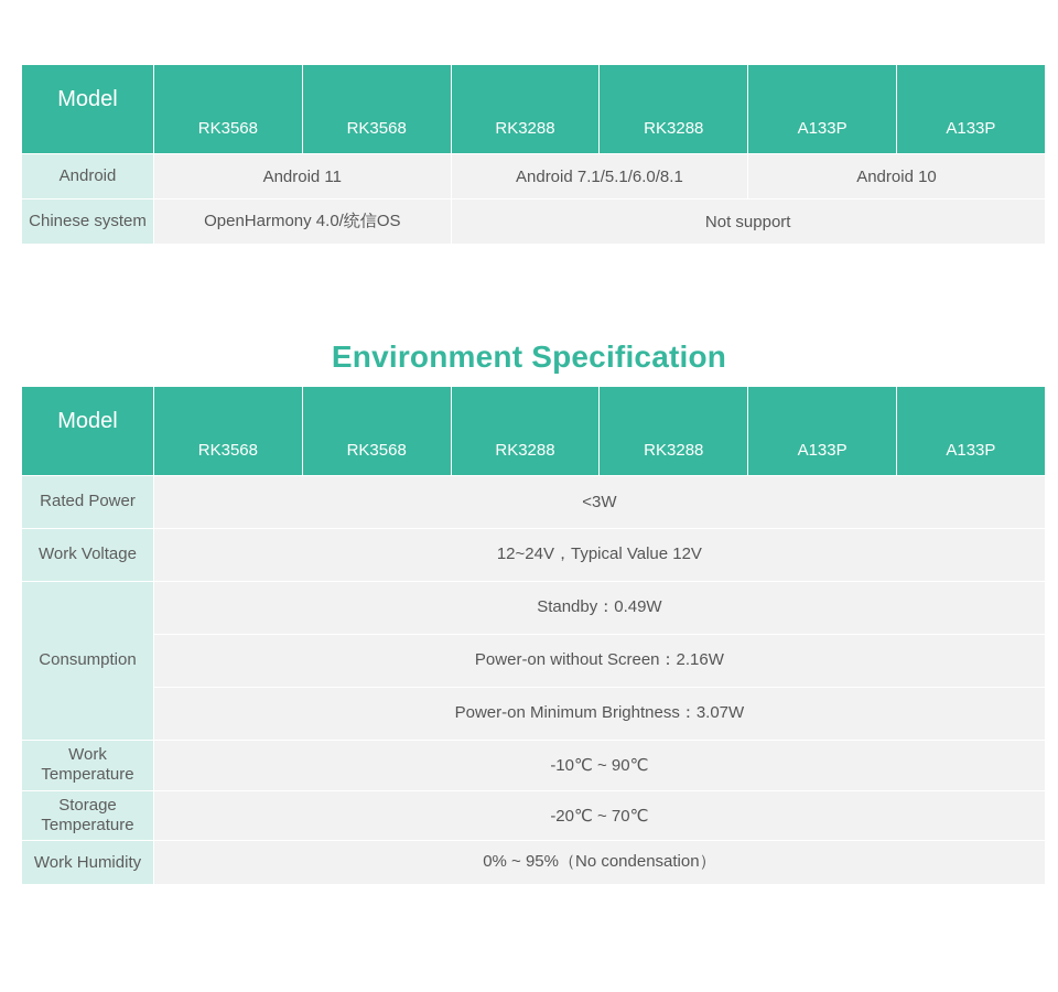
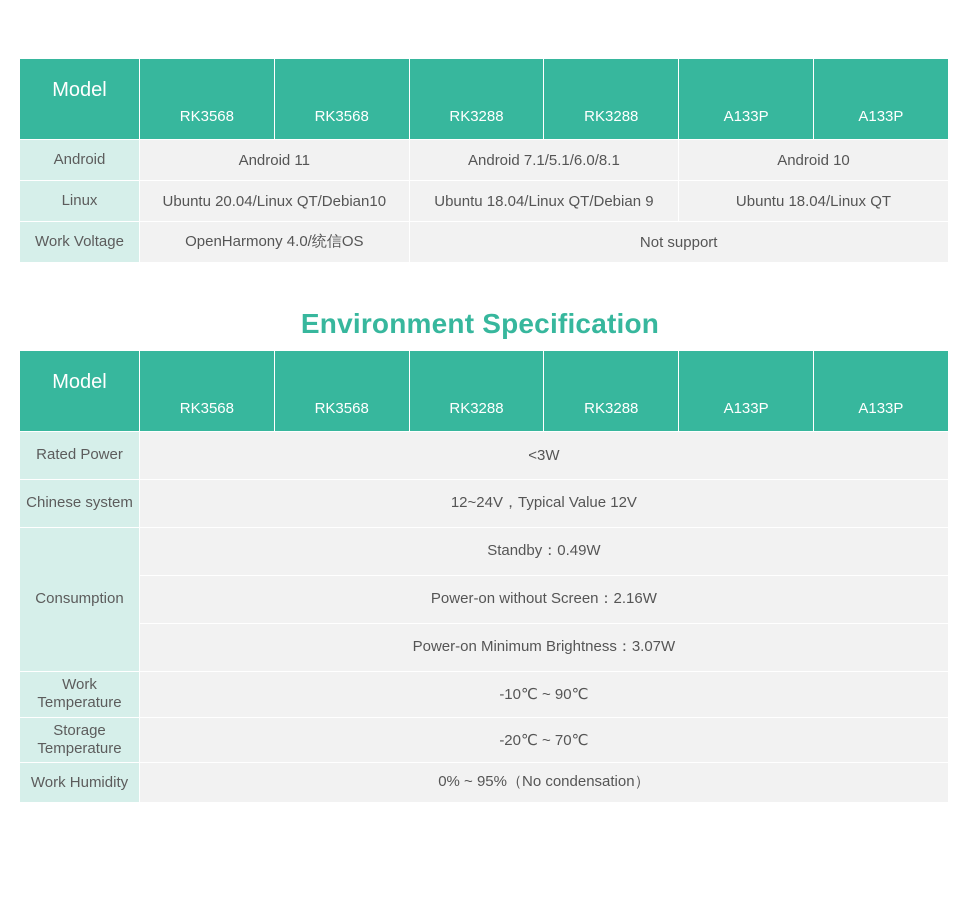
  Model	RK3568	RK3568	RK3288	RK3288	A133P	A133P
  Android	Android 11	Android 7.1/5.1/6.0/8.1	Android 10
+ Linux	Ubuntu 20.04/Linux QT/Debian10	Ubuntu 18.04/Linux QT/Debian 9	Ubuntu 18.04/Linux QT
- Chinese system	OpenHarmony 4.0/统信OS	Not support
+ Work Voltage	OpenHarmony 4.0/统信OS	Not support
  Environment Specification
  Model	RK3568	RK3568	RK3288	RK3288	A133P	A133P
  Rated Power	<3W
- Work Voltage	12~24V，Typical Value 12V
+ Chinese system	12~24V，Typical Value 12V
  Consumption	Standby：0.49W
  Power-on without Screen：2.16W
  Power-on Minimum Brightness：3.07W
  Work Temperature	-10℃ ~ 90℃
  Storage Temperature	-20℃ ~ 70℃
  Work Humidity	0% ~ 95%（No condensation）
